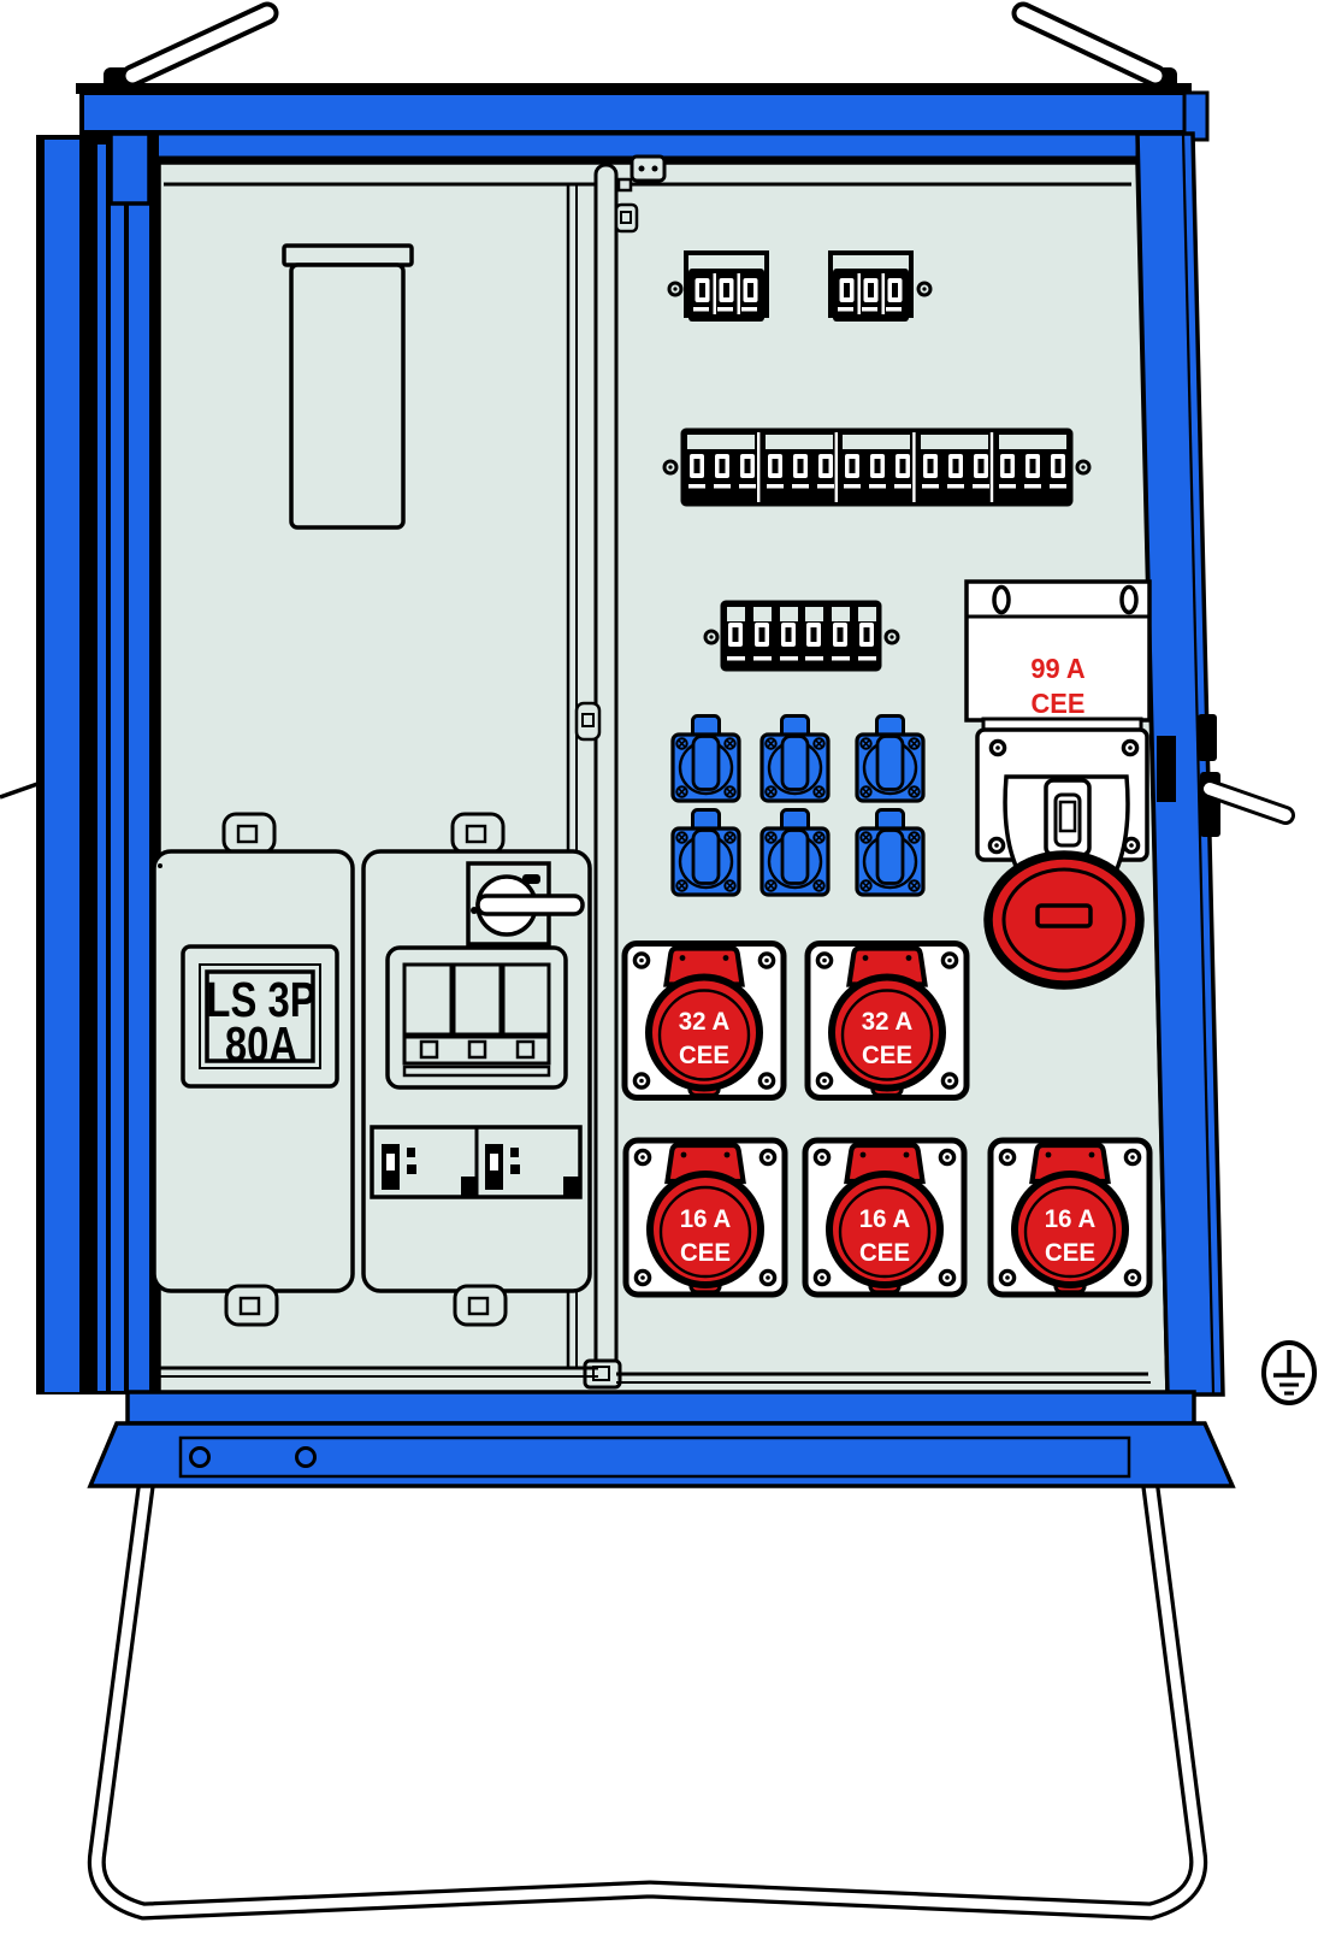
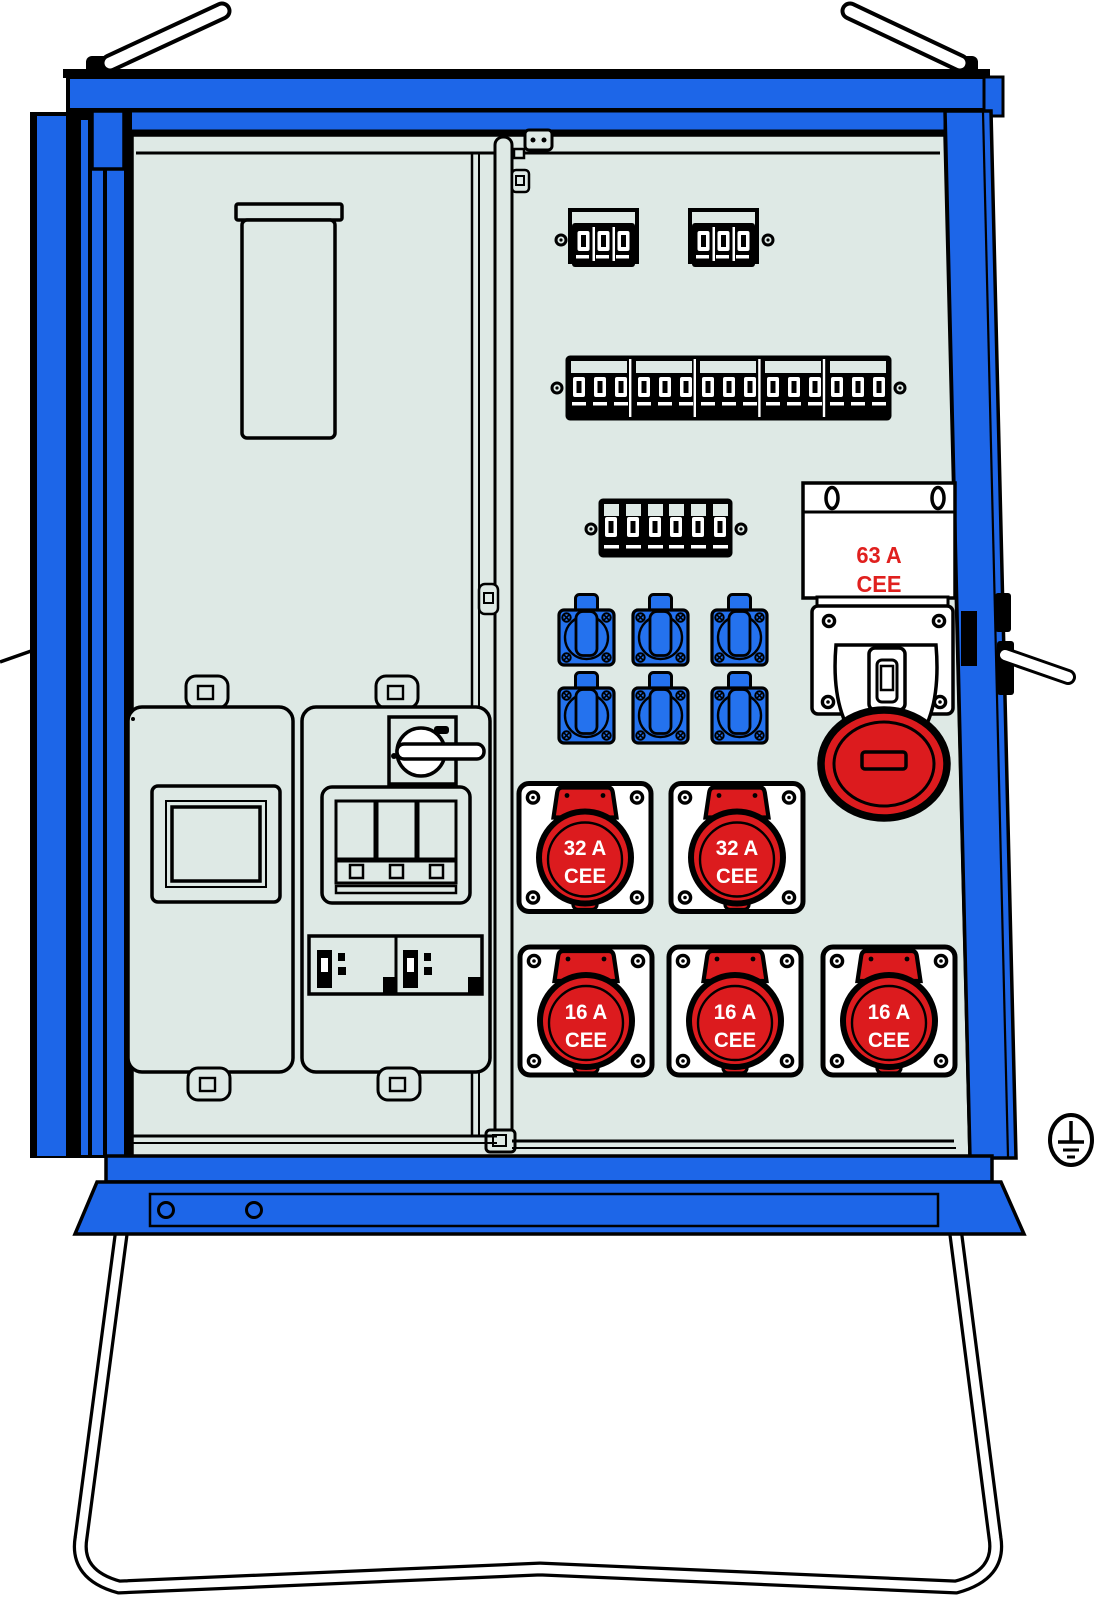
- LS 3P
- 80A
- 99 A
+ 63 A
  CEE
  32 A
  CEE
  32 A
  CEE
  16 A
  CEE
  16 A
  CEE
  16 A
  CEE
